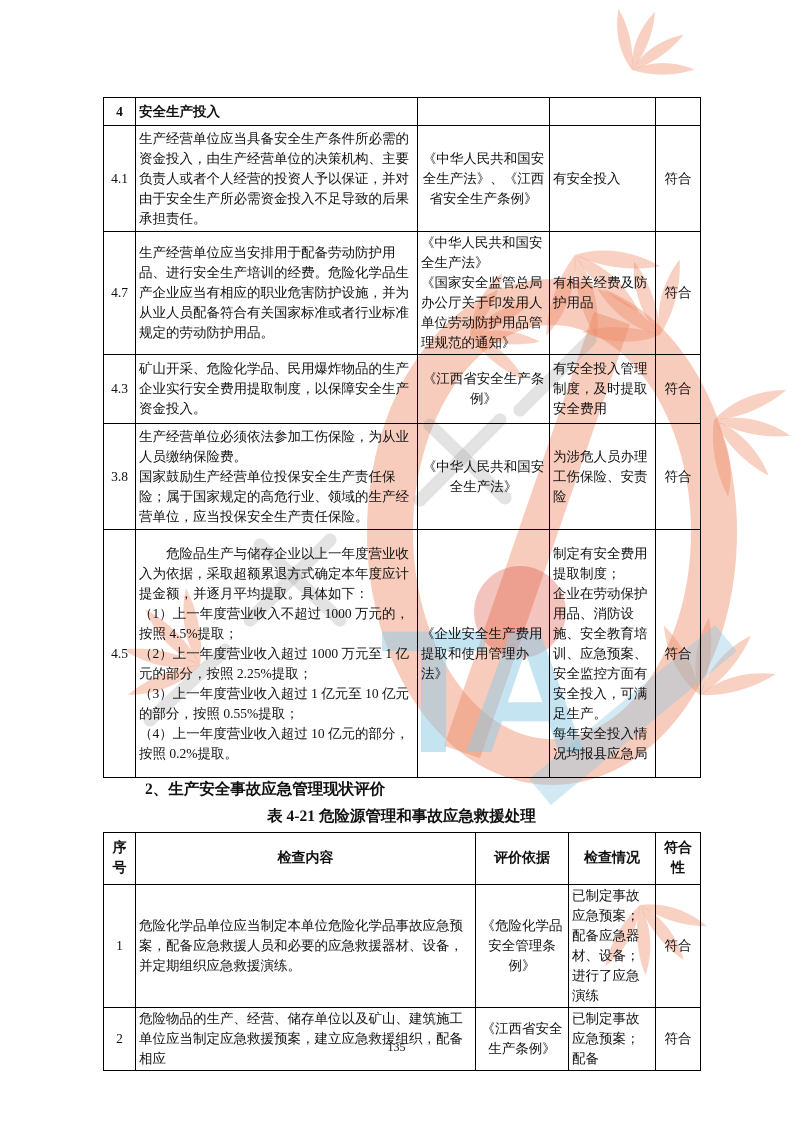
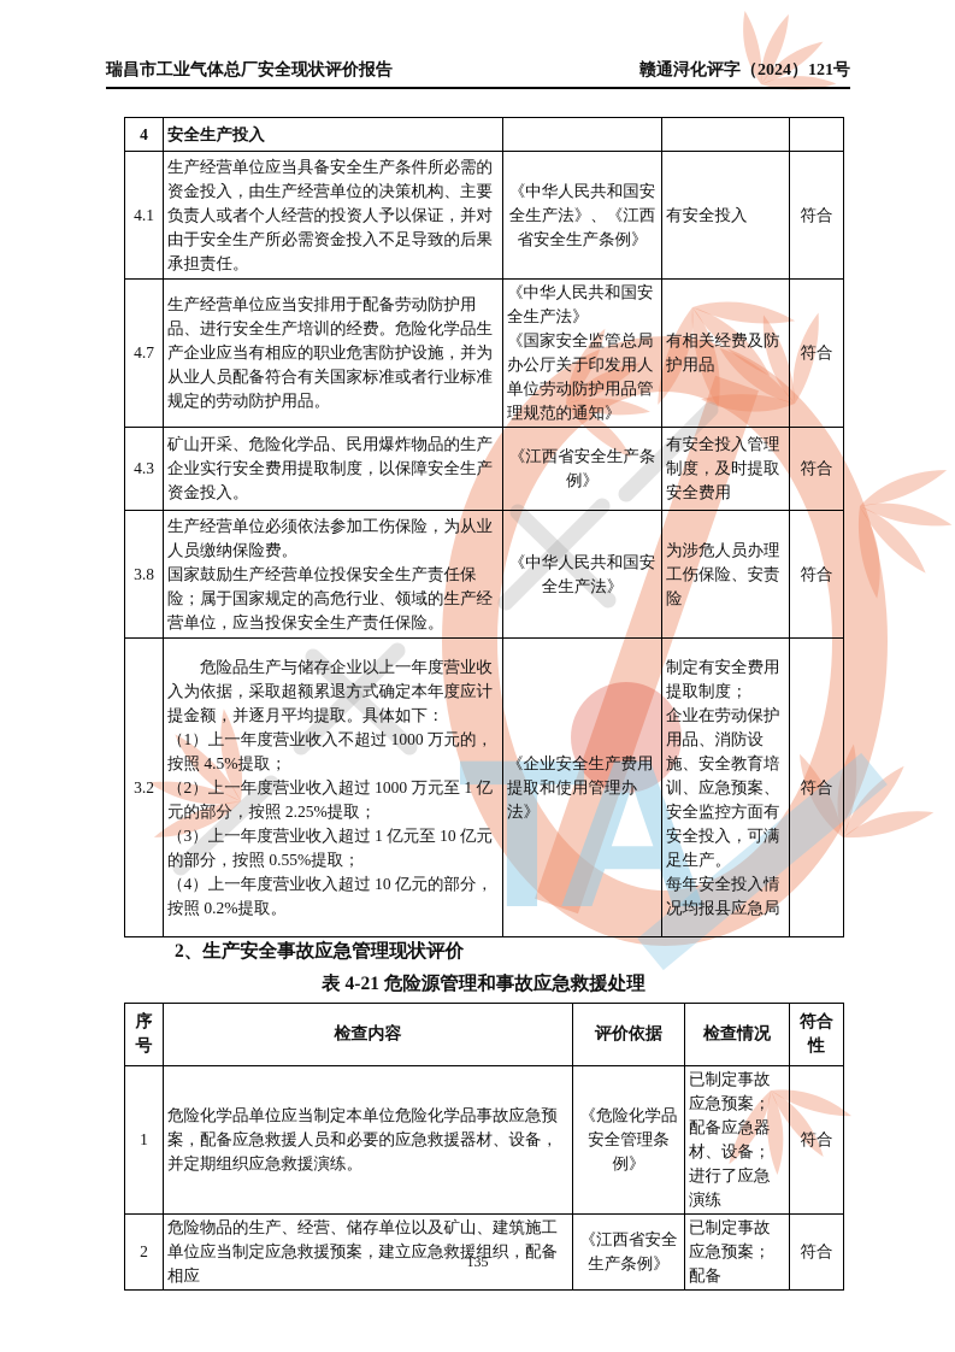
  TA
+ 瑞昌市工业气体总厂安全现状评价报告
+ 赣通浔化评字（2024）121号
  4	安全生产投入
  4.1	生产经营单位应当具备安全生产条件所必需的资金投入，由生产经营单位的决策机构、主要负责人或者个人经营的投资人予以保证，并对由于安全生产所必需资金投入不足导致的后果承担责任。	《中华人民共和国安全生产法》、《江西省安全生产条例》	有安全投入	符合
  4.7	生产经营单位应当安排用于配备劳动防护用品、进行安全生产培训的经费。危险化学品生产企业应当有相应的职业危害防护设施，并为从业人员配备符合有关国家标准或者行业标准规定的劳动防护用品。	《中华人民共和国安全生产法》 《国家安全监管总局办公厅关于印发用人单位劳动防护用品管理规范的通知》	有相关经费及防护用品	符合
  4.3	矿山开采、危险化学品、民用爆炸物品的生产企业实行安全费用提取制度，以保障安全生产资金投入。	《江西省安全生产条例》	有安全投入管理制度，及时提取安全费用	符合
  3.8	生产经营单位必须依法参加工伤保险，为从业人员缴纳保险费。 国家鼓励生产经营单位投保安全生产责任保险；属于国家规定的高危行业、领域的生产经营单位，应当投保安全生产责任保险。	《中华人民共和国安全生产法》	为涉危人员办理工伤保险、安责险	符合
- 4.5	危险品生产与储存企业以上一年度营业收入为依据，采取超额累退方式确定本年度应计提金额，并逐月平均提取。具体如下： （1）上一年度营业收入不超过 1000 万元的，按照 4.5%提取； （2）上一年度营业收入超过 1000 万元至 1 亿元的部分，按照 2.25%提取； （3）上一年度营业收入超过 1 亿元至 10 亿元的部分，按照 0.55%提取； （4）上一年度营业收入超过 10 亿元的部分，按照 0.2%提取。	《企业安全生产费用提取和使用管理办法》	制定有安全费用提取制度； 企业在劳动保护用品、消防设施、安全教育培训、应急预案、安全监控方面有安全投入，可满足生产。 每年安全投入情况均报县应急局	符合
+ 3.2	危险品生产与储存企业以上一年度营业收入为依据，采取超额累退方式确定本年度应计提金额，并逐月平均提取。具体如下： （1）上一年度营业收入不超过 1000 万元的，按照 4.5%提取； （2）上一年度营业收入超过 1000 万元至 1 亿元的部分，按照 2.25%提取； （3）上一年度营业收入超过 1 亿元至 10 亿元的部分，按照 0.55%提取； （4）上一年度营业收入超过 10 亿元的部分，按照 0.2%提取。	《企业安全生产费用提取和使用管理办法》	制定有安全费用提取制度； 企业在劳动保护用品、消防设施、安全教育培训、应急预案、安全监控方面有安全投入，可满足生产。 每年安全投入情况均报县应急局	符合
  2、生产安全事故应急管理现状评价
  表 4-21 危险源管理和事故应急救援处理
  序号	检查内容	评价依据	检查情况	符合性
  1	危险化学品单位应当制定本单位危险化学品事故应急预案，配备应急救援人员和必要的应急救援器材、设备，并定期组织应急救援演练。	《危险化学品安全管理条例》	已制定事故应急预案；配备应急器材、设备；进行了应急演练	符合
  2	危险物品的生产、经营、储存单位以及矿山、建筑施工单位应当制定应急救援预案，建立应急救援组织，配备相应	《江西省安全生产条例》	已制定事故应急预案；配备	符合
  135
